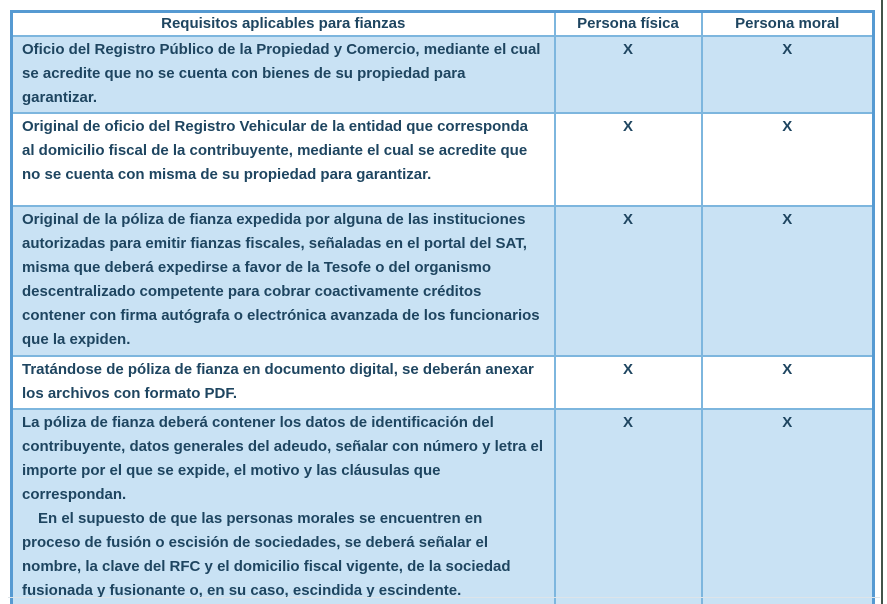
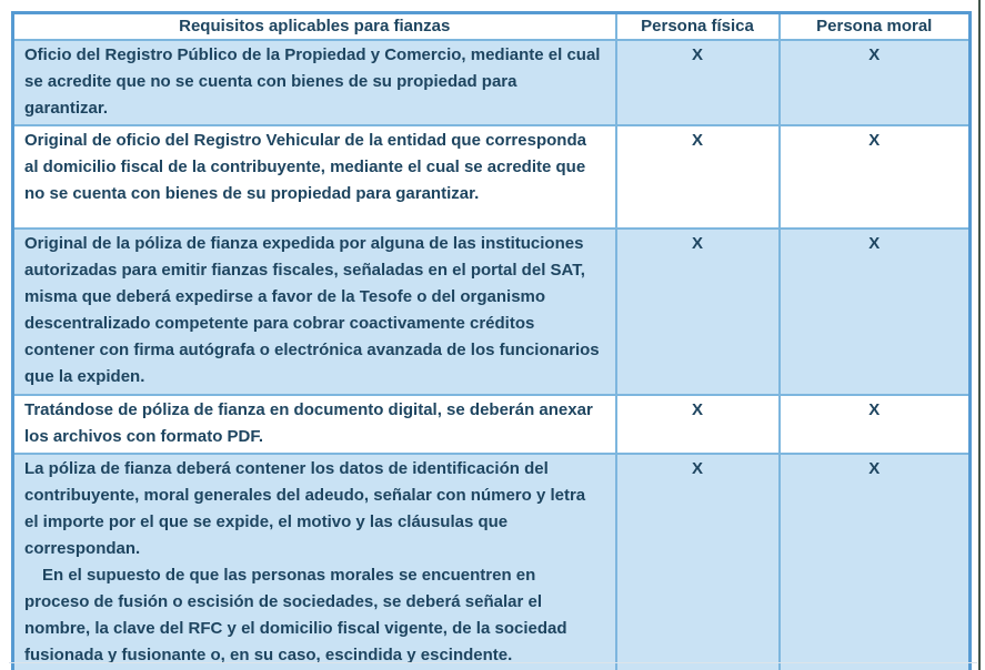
  Requisitos aplicables para fianzas	Persona física	Persona moral
  Oficio del Registro Público de la Propiedad y Comercio, mediante el cual se acredite que no se cuenta con bienes de su propiedad para garantizar.	X	X
- Original de oficio del Registro Vehicular de la entidad que corresponda al domicilio fiscal de la contribuyente, mediante el cual se acredite que no se cuenta con misma de su propiedad para garantizar.	X	X
+ Original de oficio del Registro Vehicular de la entidad que corresponda al domicilio fiscal de la contribuyente, mediante el cual se acredite que no se cuenta con bienes de su propiedad para garantizar.	X	X
  Original de la póliza de fianza expedida por alguna de las instituciones autorizadas para emitir fianzas fiscales, señaladas en el portal del SAT, misma que deberá expedirse a favor de la Tesofe o del organismo descentralizado competente para cobrar coactivamente créditos contener con firma autógrafa o electrónica avanzada de los funcionarios que la expiden.	X	X
  Tratándose de póliza de fianza en documento digital, se deberán anexar los archivos con formato PDF.	X	X
- La póliza de fianza deberá contener los datos de identificación del contribuyente, datos generales del adeudo, señalar con número y letra el importe por el que se expide, el motivo y las cláusulas que correspondan. En el supuesto de que las personas morales se encuentren en proceso de fusión o escisión de sociedades, se deberá señalar el nombre, la clave del RFC y el domicilio fiscal vigente, de la sociedad fusionada y fusionante o, en su caso, escindida y escindente.	X	X
+ La póliza de fianza deberá contener los datos de identificación del contribuyente, moral generales del adeudo, señalar con número y letra el importe por el que se expide, el motivo y las cláusulas que correspondan. En el supuesto de que las personas morales se encuentren en proceso de fusión o escisión de sociedades, se deberá señalar el nombre, la clave del RFC y el domicilio fiscal vigente, de la sociedad fusionada y fusionante o, en su caso, escindida y escindente.	X	X
